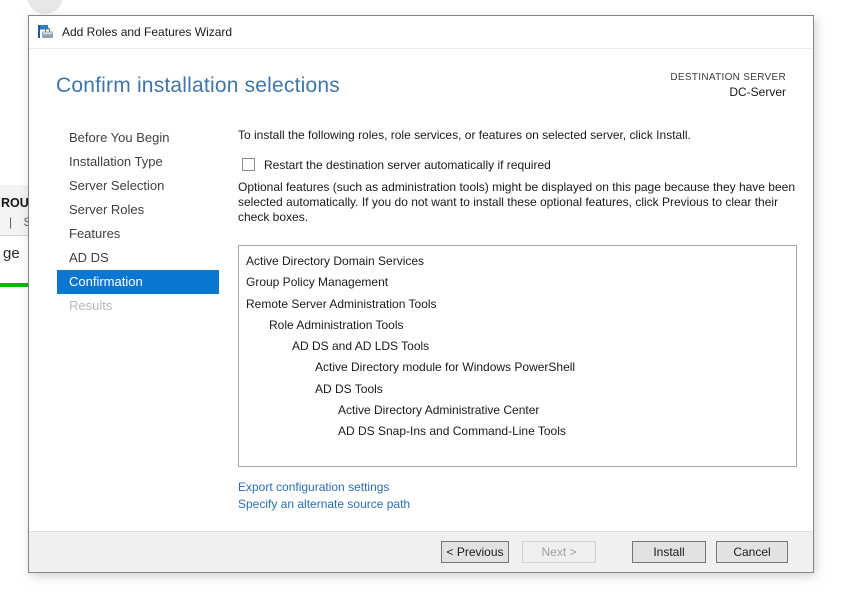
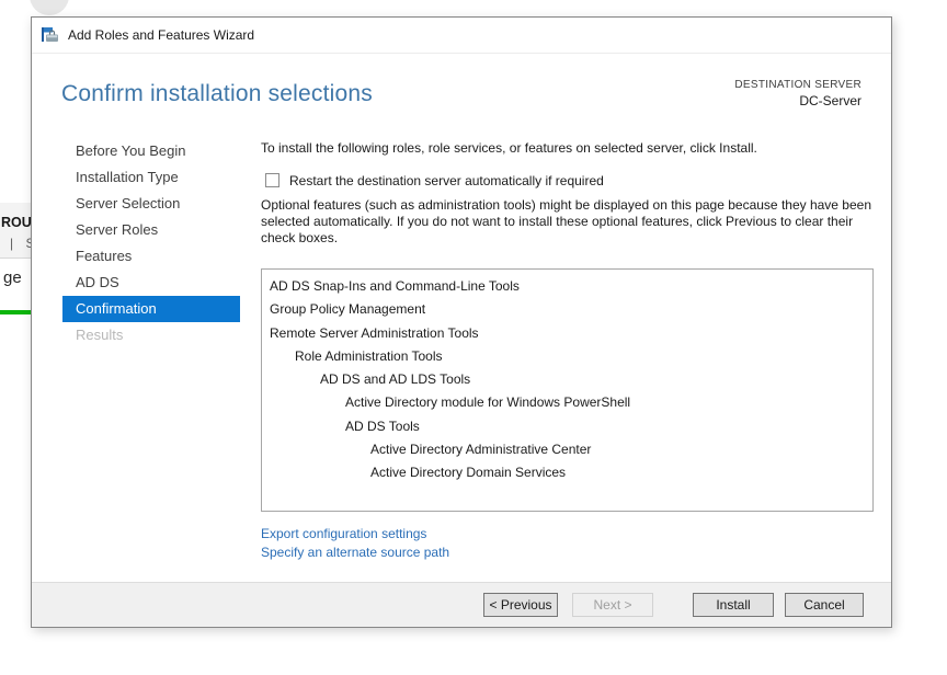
  ROU
  ge
  Add Roles and Features Wizard
  Confirm installation selections
  DESTINATION SERVER
  DC-Server
  Before You Begin
  Installation Type
  Server Selection
  Server Roles
  Features
  AD DS
  Confirmation
  Results
  To install the following roles, role services, or features on selected server, click Install.
  Restart the destination server automatically if required
  Optional features (such as administration tools) might be displayed on this page because they have been selected automatically. If you do not want to install these optional features, click Previous to clear their check boxes.
- Active Directory Domain Services
+ AD DS Snap-Ins and Command-Line Tools
  Group Policy Management
  Remote Server Administration Tools
  Role Administration Tools
  AD DS and AD LDS Tools
  Active Directory module for Windows PowerShell
  AD DS Tools
  Active Directory Administrative Center
- AD DS Snap-Ins and Command-Line Tools
+ Active Directory Domain Services
  Export configuration settings
  Specify an alternate source path
  < Previous
  Next >
  Install
  Cancel
